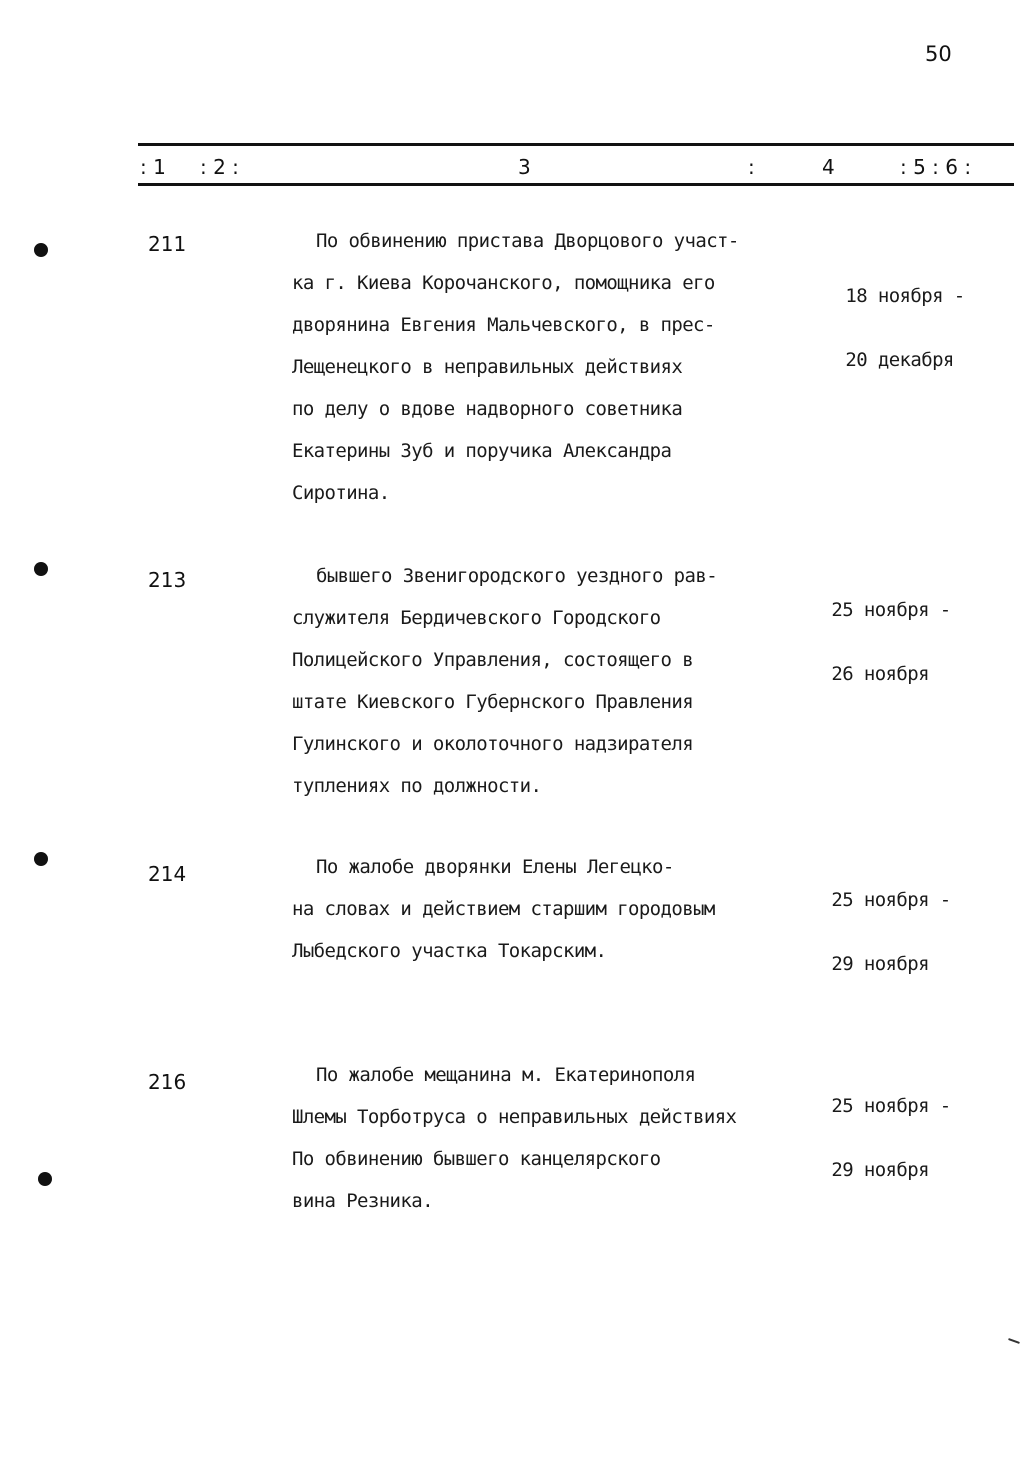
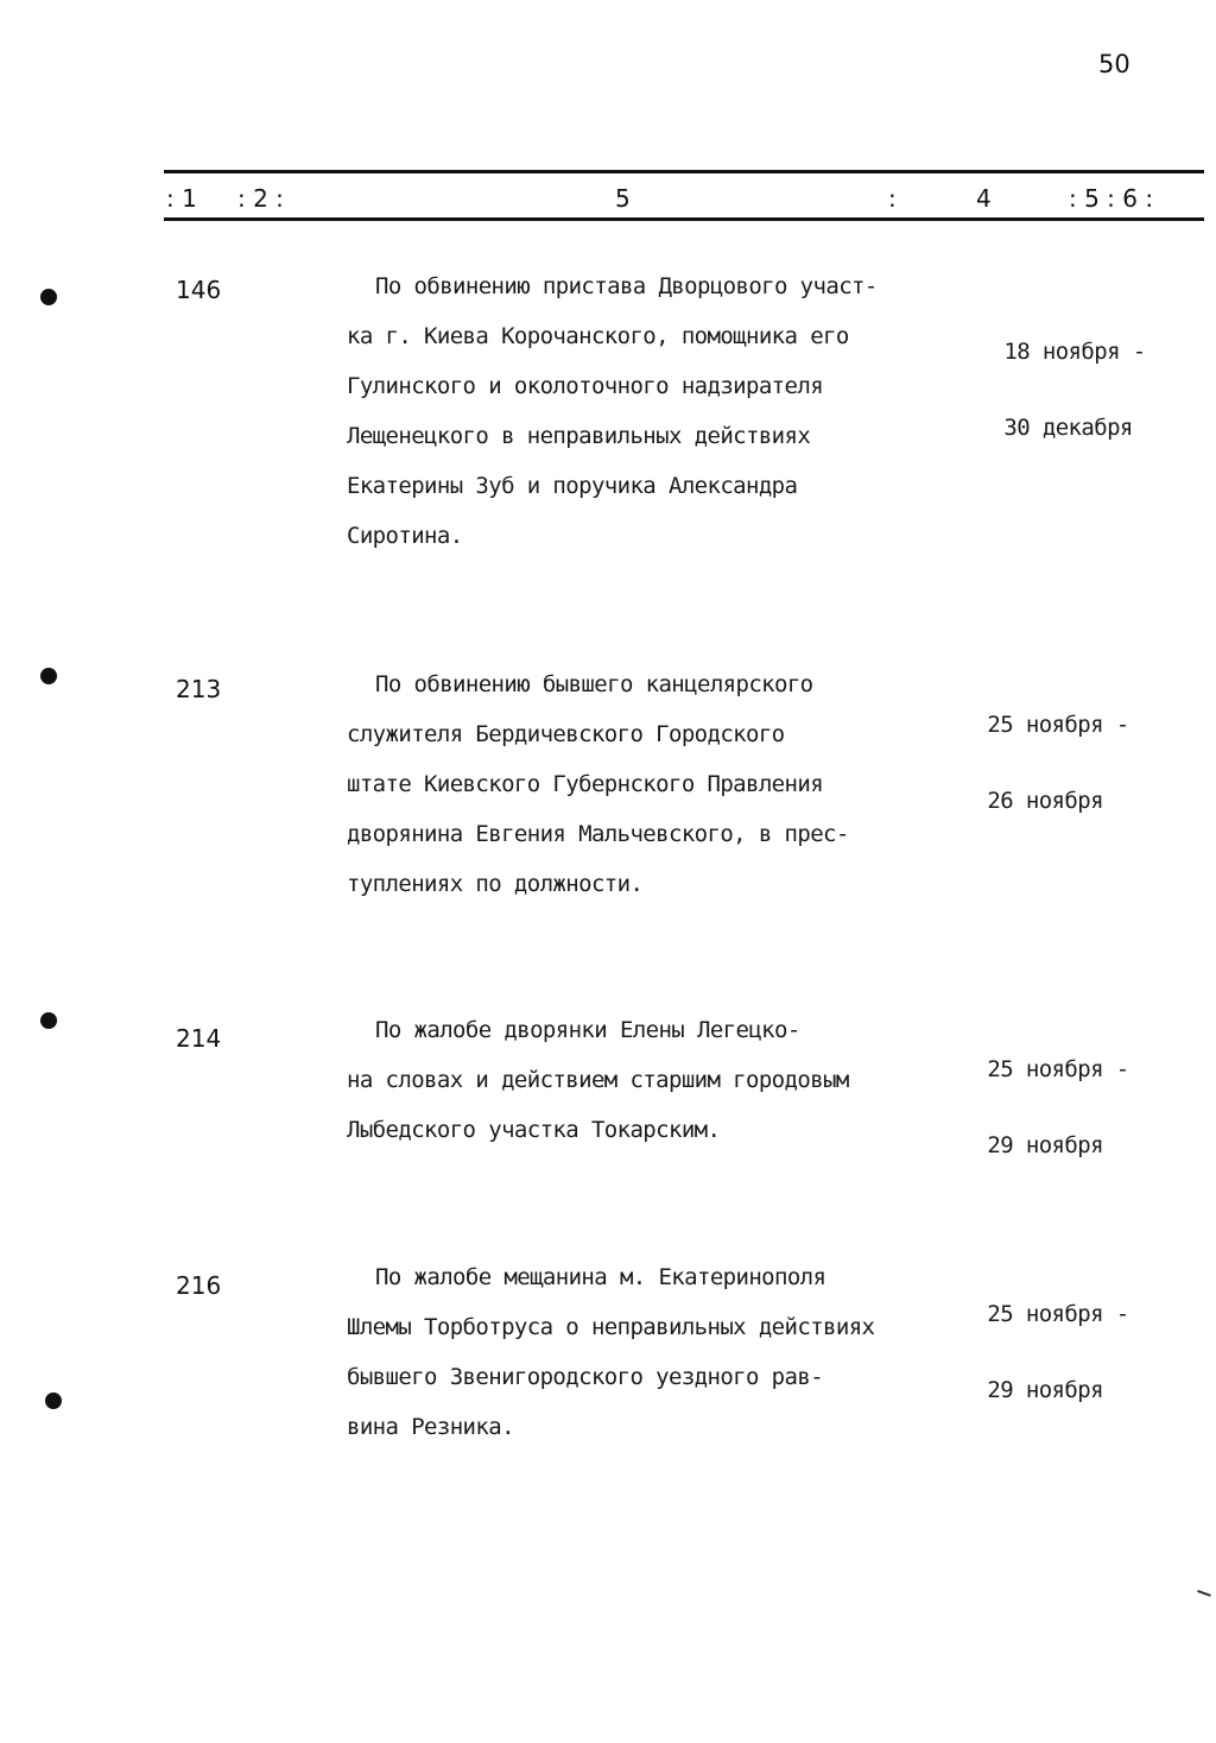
  50
  : 1
  : 2 :
- 3
+ 5
  :
  4
  : 5 : 6 :
- 211
+ 146
  По обвинению пристава Дворцового участ-
  ка г. Киева Корочанского, помощника его
- дворянина Евгения Мальчевского, в прес-
+ Гулинского и околоточного надзирателя
  Лещенецкого в неправильных действиях
- по делу о вдове надворного советника
  Екатерины Зуб и поручика Александра
  Сиротина.
  18 ноября -
- 20 декабря
+ 30 декабря
  213
- бывшего Звенигородского уездного рав-
+ По обвинению бывшего канцелярского
  служителя Бердичевского Городского
- Полицейского Управления, состоящего в
  штате Киевского Губернского Правления
- Гулинского и околоточного надзирателя
+ дворянина Евгения Мальчевского, в прес-
  туплениях по должности.
  25 ноября -
  26 ноября
  214
  По жалобе дворянки Елены Легецко-
  на словах и действием старшим городовым
  Лыбедского участка Токарским.
  25 ноября -
  29 ноября
  216
  По жалобе мещанина м. Екатеринополя
  Шлемы Торботруса о неправильных действиях
- По обвинению бывшего канцелярского
+ бывшего Звенигородского уездного рав-
  вина Резника.
  25 ноября -
  29 ноября
